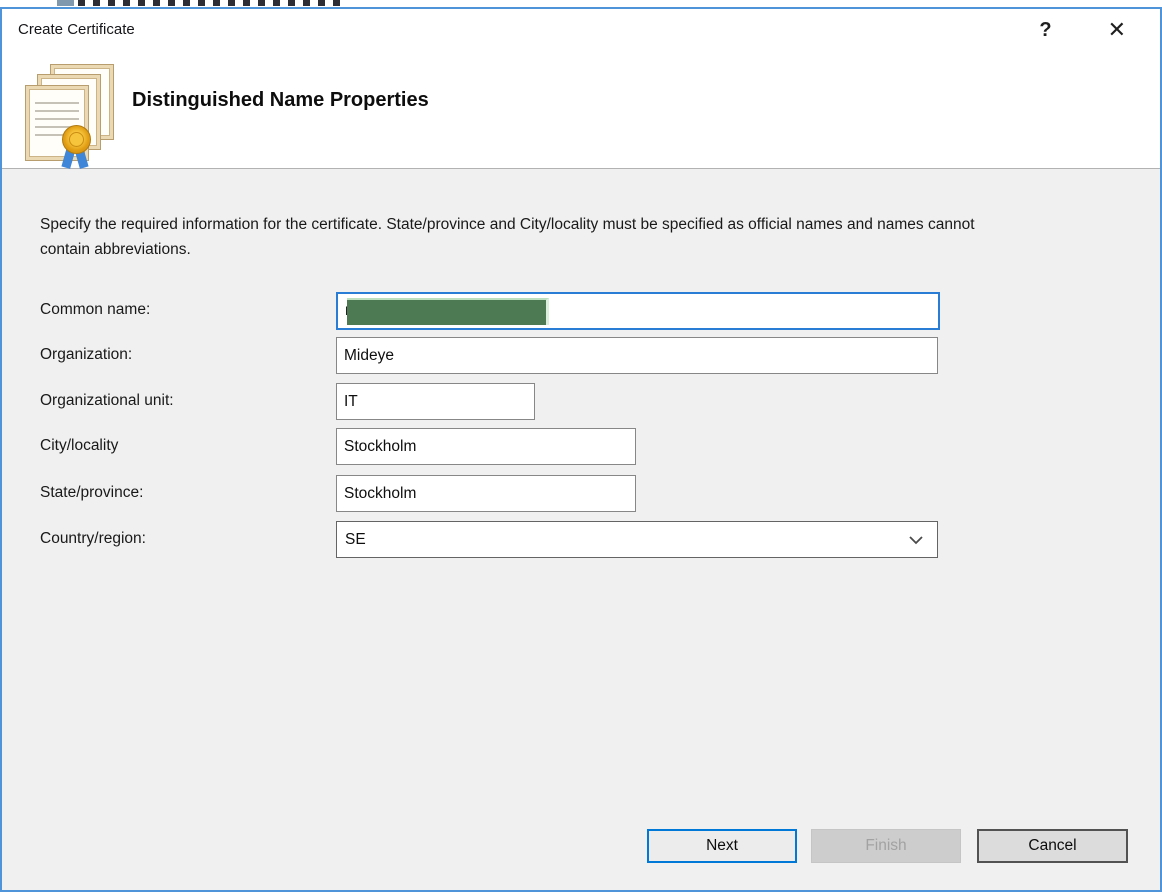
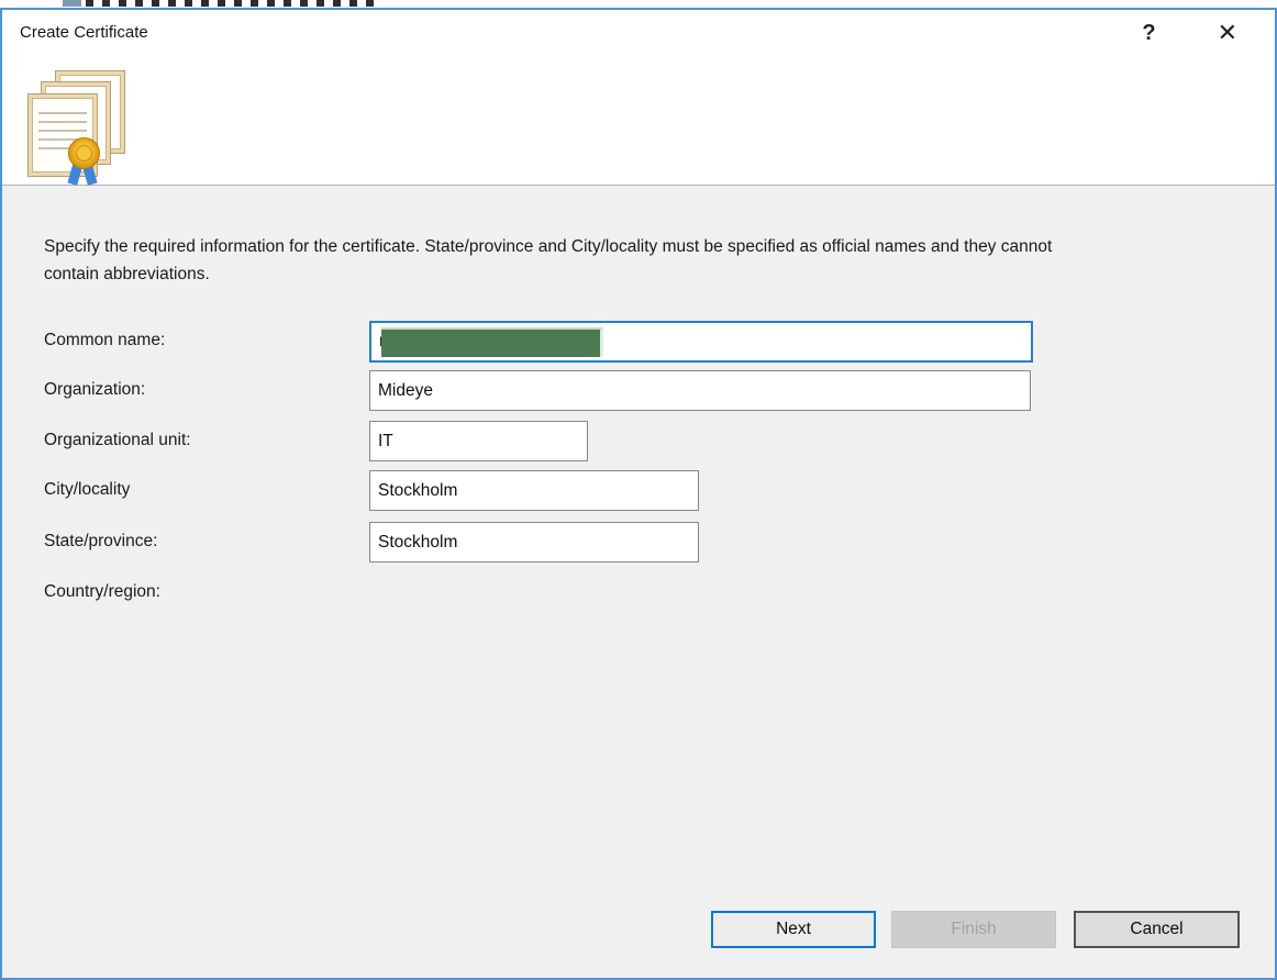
  Create Certificate
  ?
  ✕
- Distinguished Name Properties
- Specify the required information for the certificate. State/province and City/locality must be specified as official names and names cannot contain abbreviations.
+ Specify the required information for the certificate. State/province and City/locality must be specified as official names and they cannot contain abbreviations.
  Common name:
  Organization:
  Mideye
  Organizational unit:
  IT
  City/locality
  Stockholm
  State/province:
  Stockholm
  Country/region:
- SE
  Next
  Finish
  Cancel
